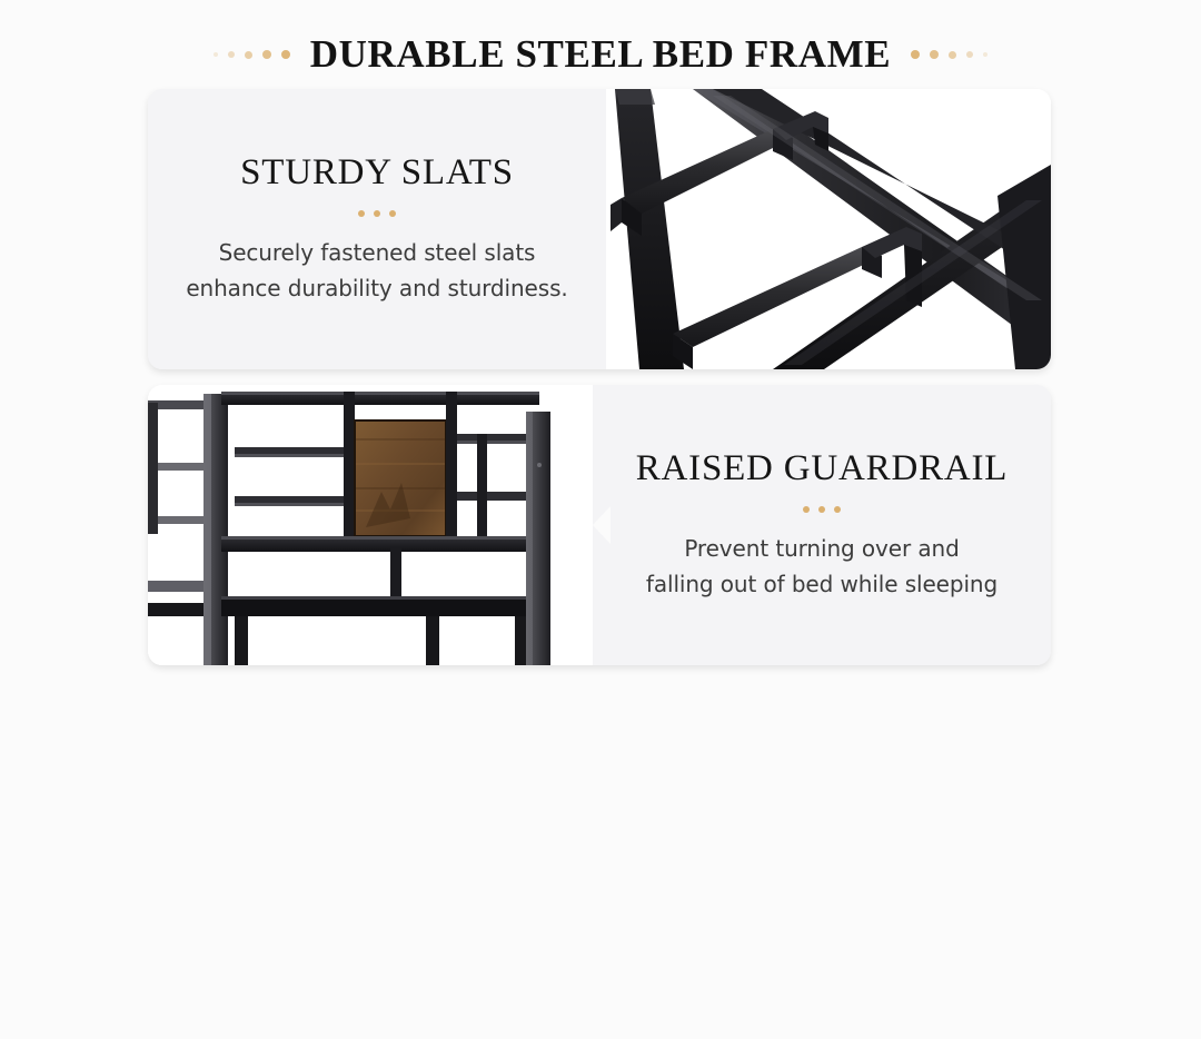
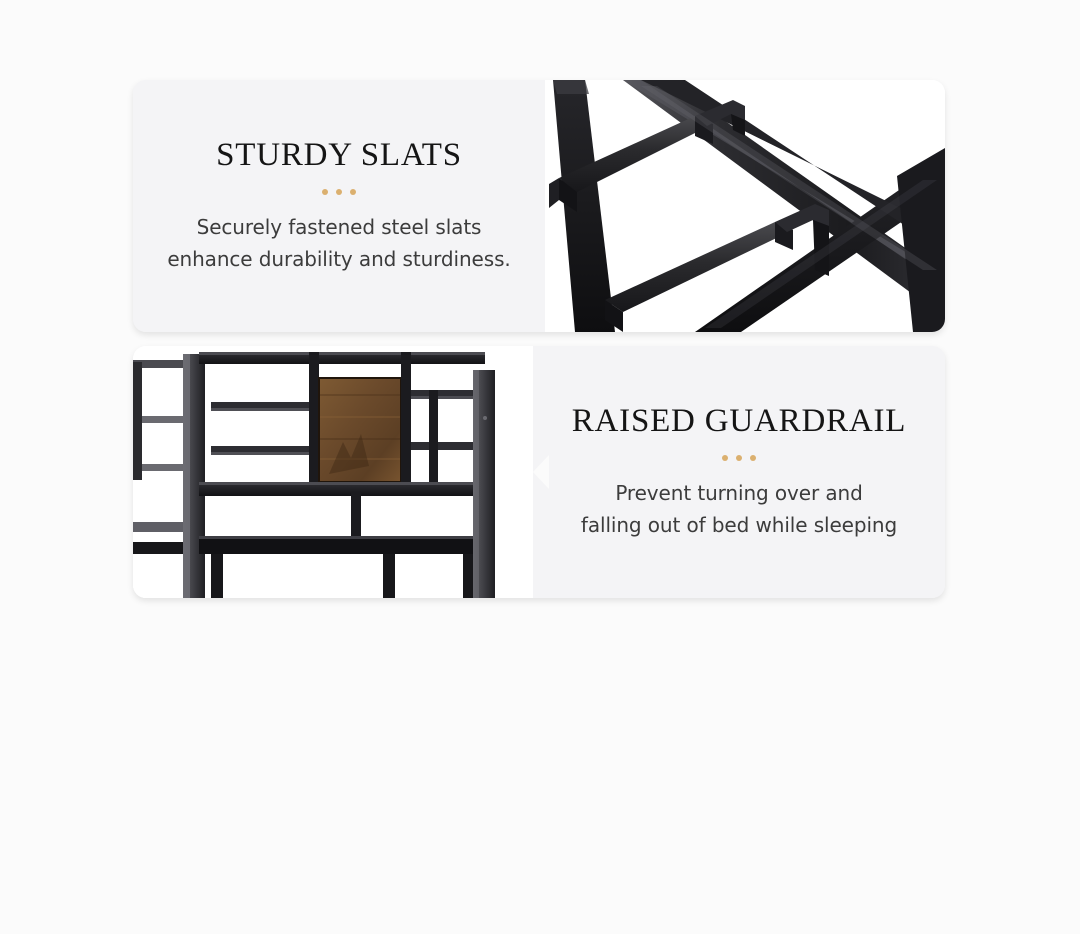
- DURABLE STEEL BED FRAME
  STURDY SLATS
  Securely fastened steel slats
  enhance durability and sturdiness.
  RAISED GUARDRAIL
  Prevent turning over and
  falling out of bed while sleeping
